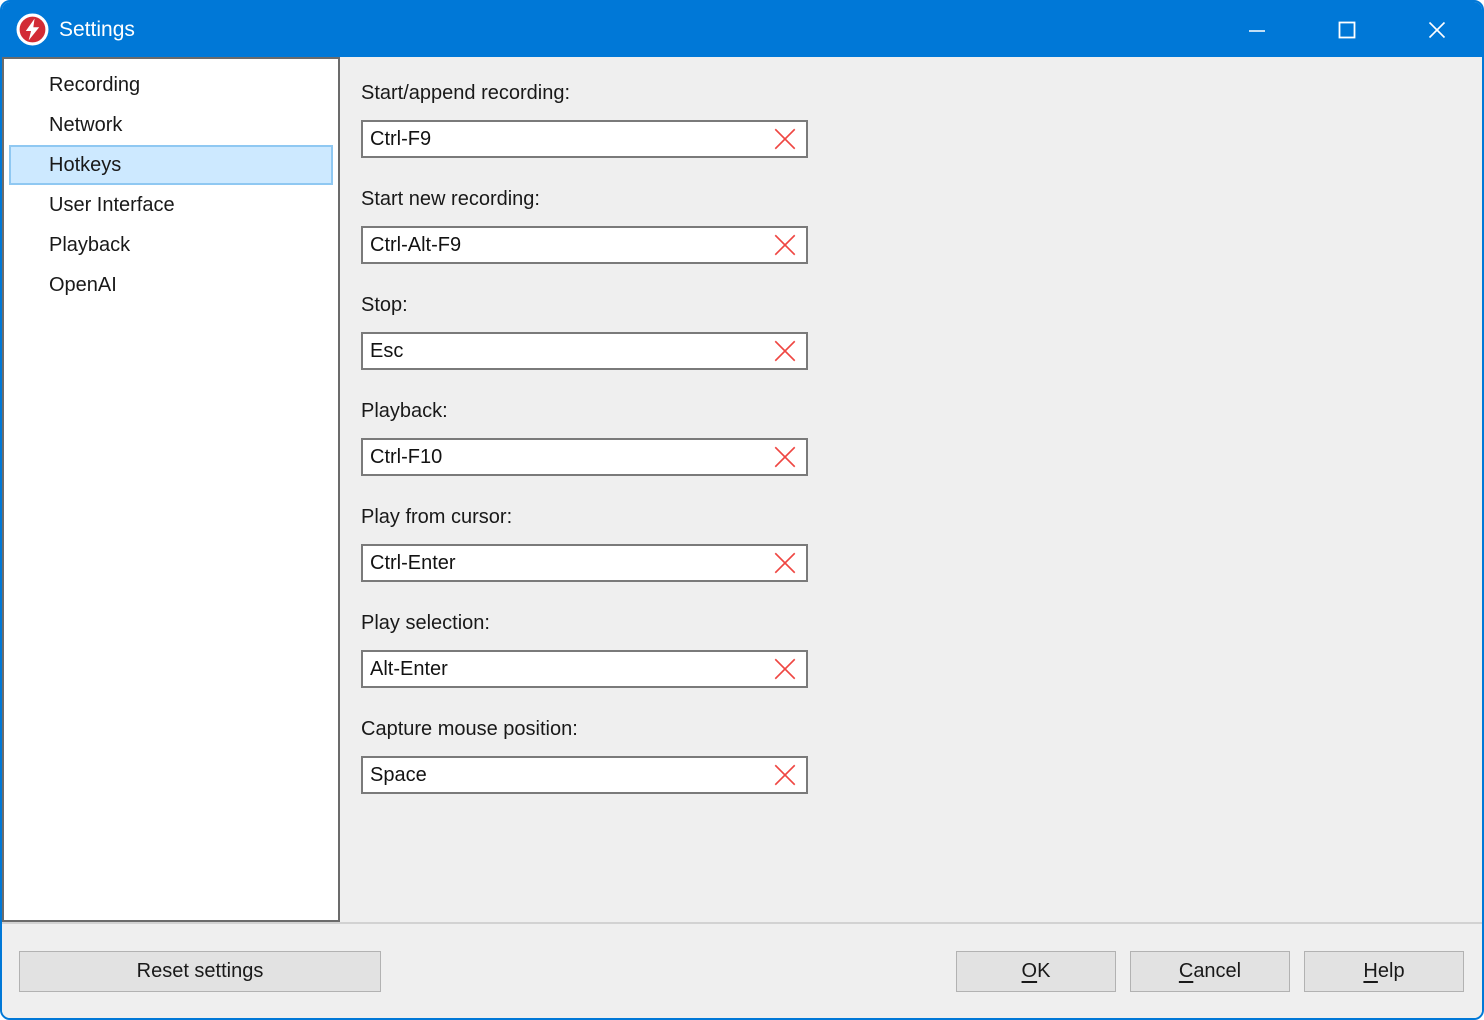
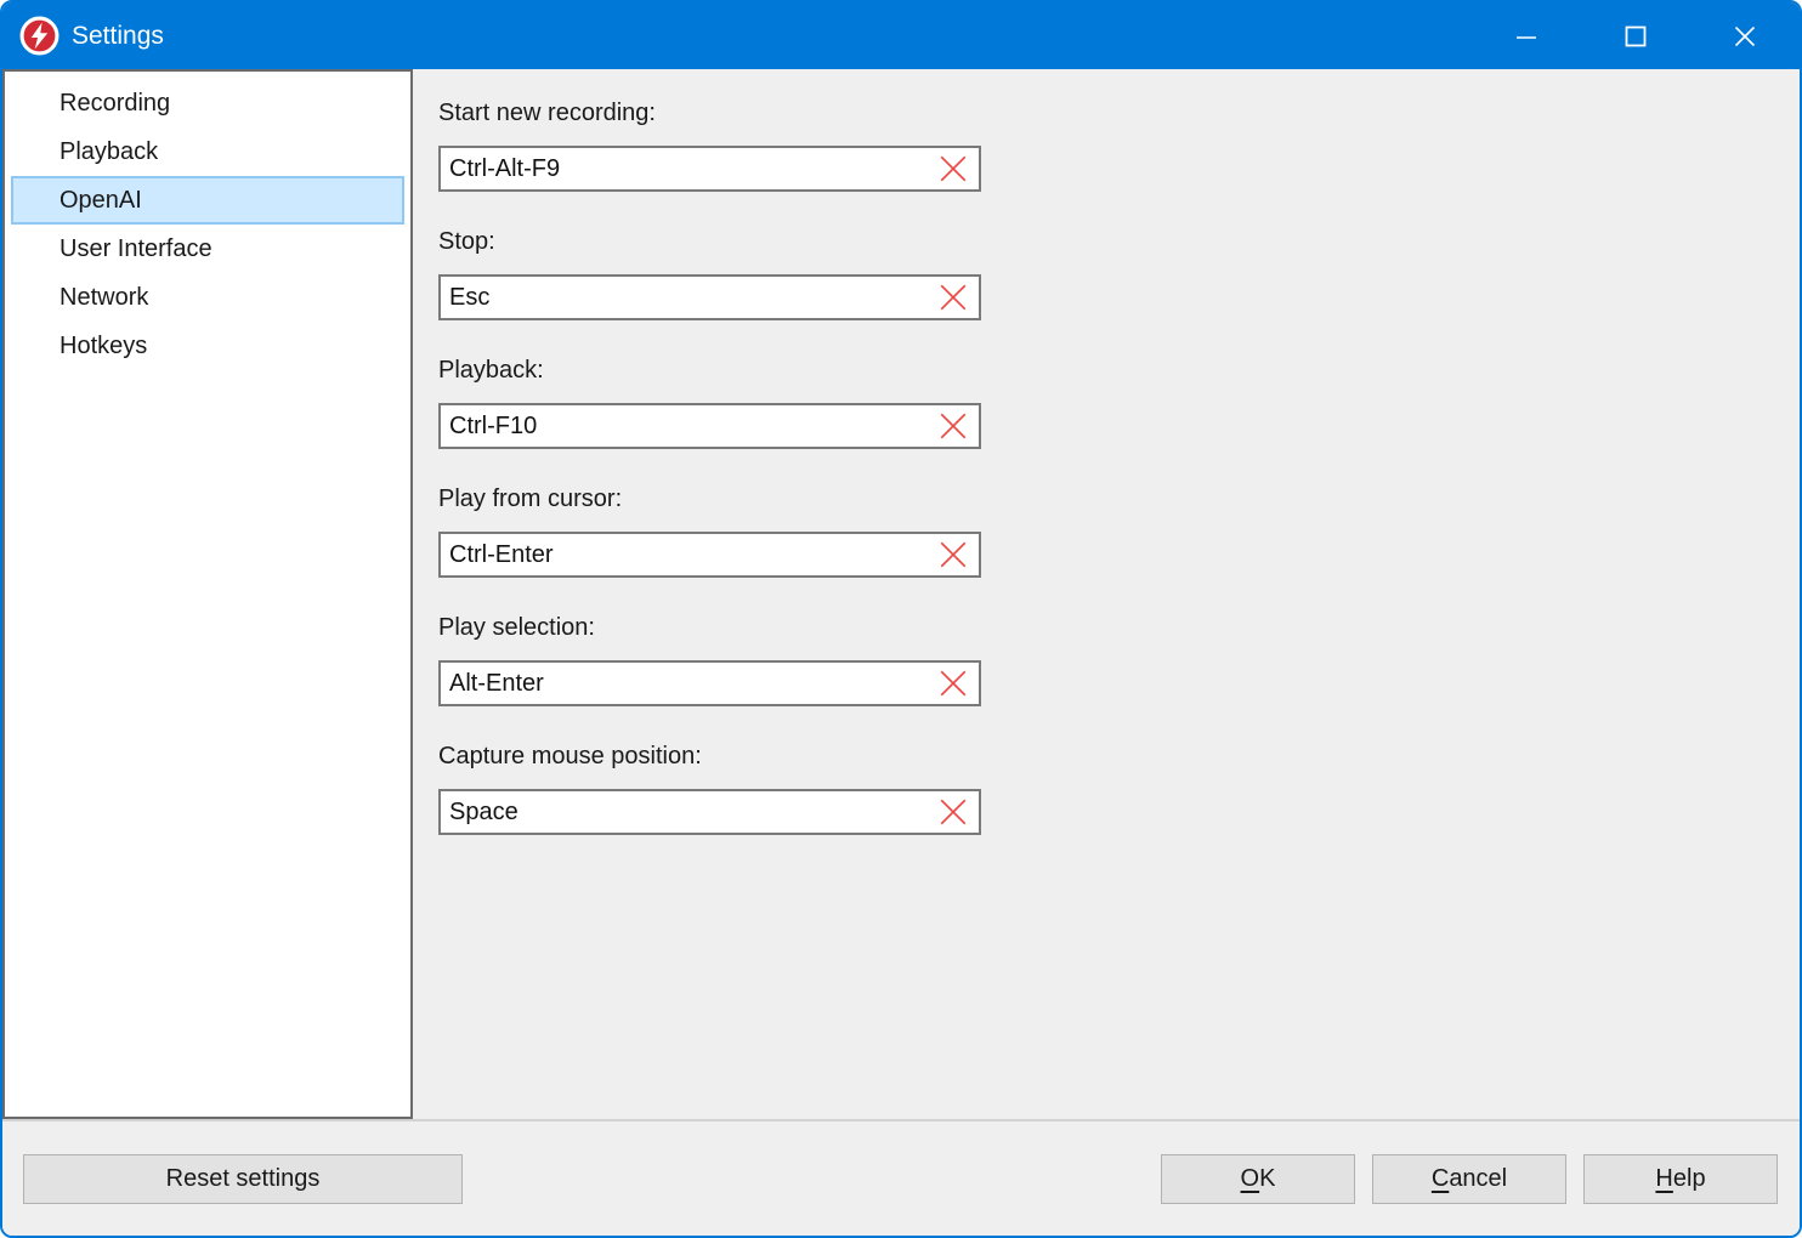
  Settings
  Recording
- Network
+ Playback
- Hotkeys
+ OpenAI
  User Interface
- Playback
+ Network
- OpenAI
+ Hotkeys
- Start/append recording:
- Ctrl-F9
  Start new recording:
  Ctrl-Alt-F9
  Stop:
  Esc
  Playback:
  Ctrl-F10
  Play from cursor:
  Ctrl-Enter
  Play selection:
  Alt-Enter
  Capture mouse position:
  Space
  Reset settings
  OK
  Cancel
  Help
